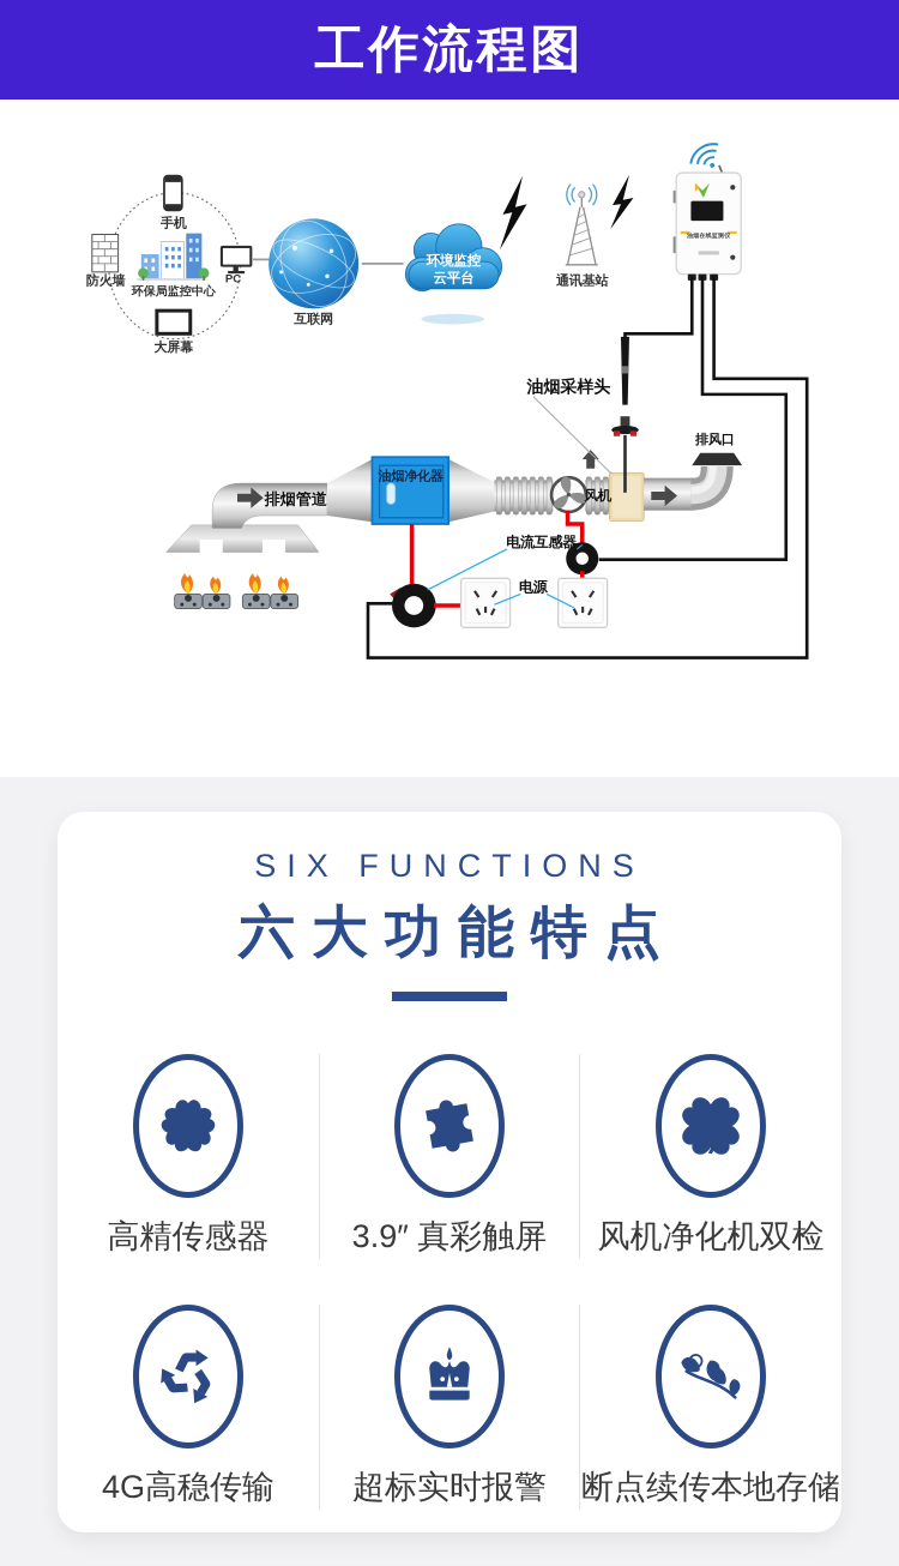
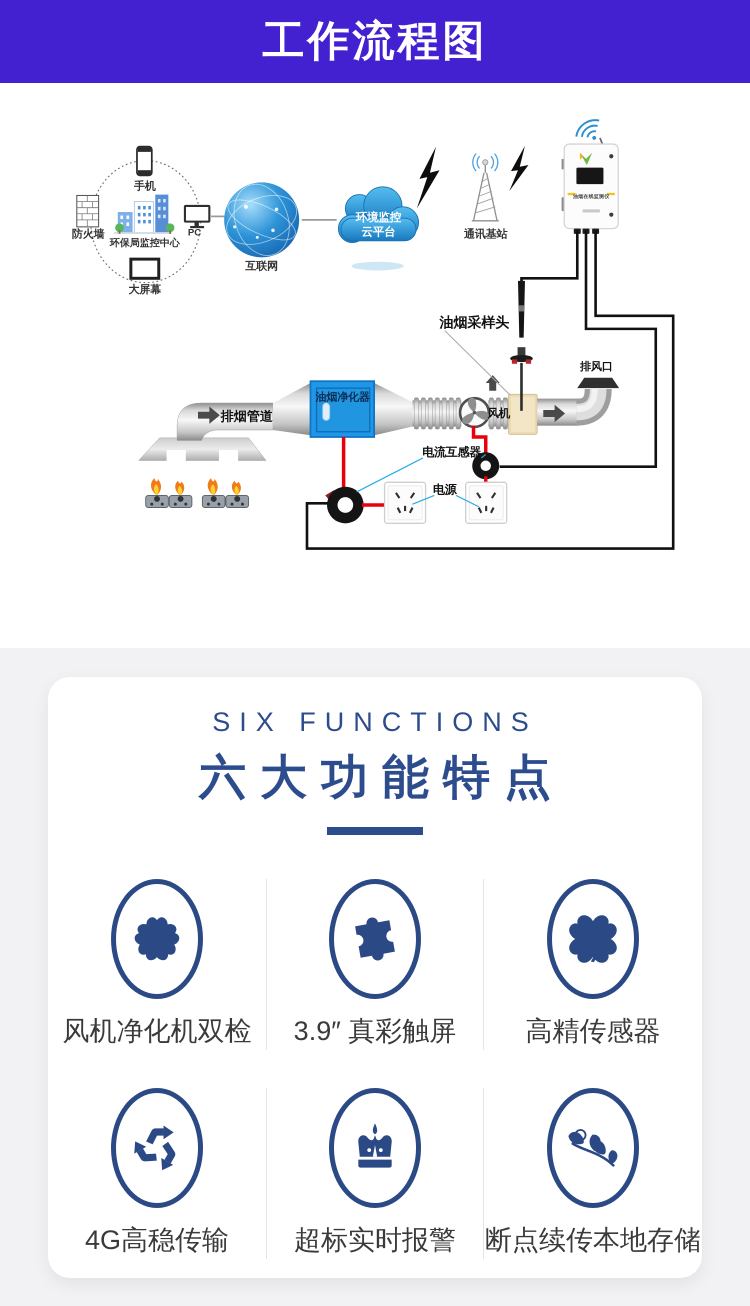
  工作流程图
  手机
  防火墙
  环保局监控中心
  PC
  大屏幕
  互联网
  环境监控
  云平台
  通讯基站
  油烟采样头
  排风口
  风机
  排烟管道
  油烟净化器
  电流互感器
  电源
  SIX FUNCTIONS
  六大功能特点
- 高精传感器
+ 风机净化机双检
  3.9″ 真彩触屏
- 风机净化机双检
+ 高精传感器
  4G高稳传输
  超标实时报警
  断点续传本地存储
